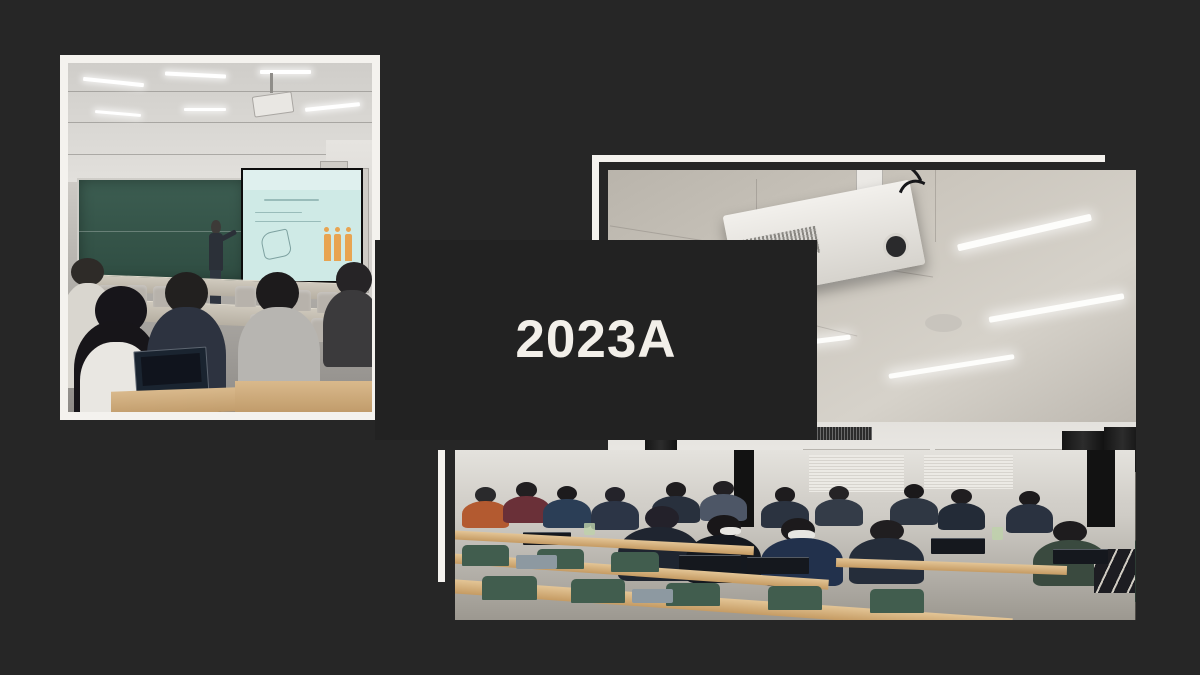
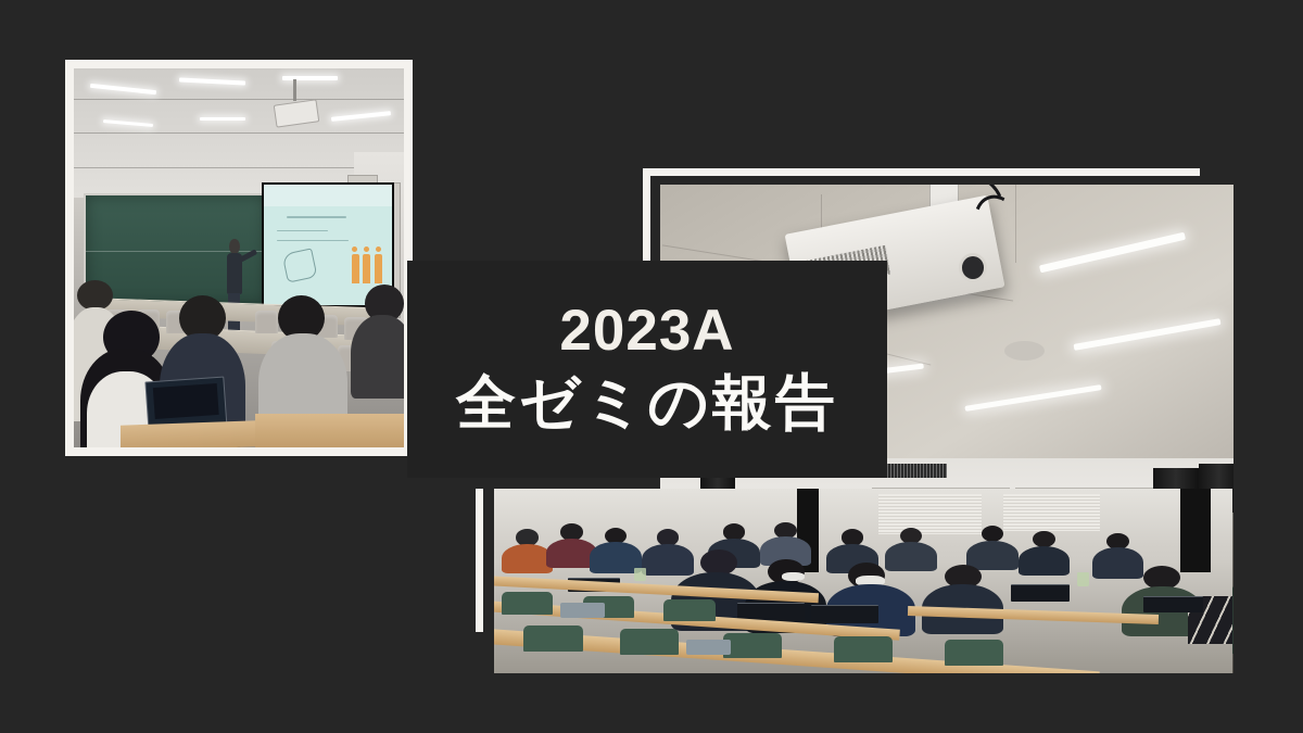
  2023A
+ 全ゼミの報告
